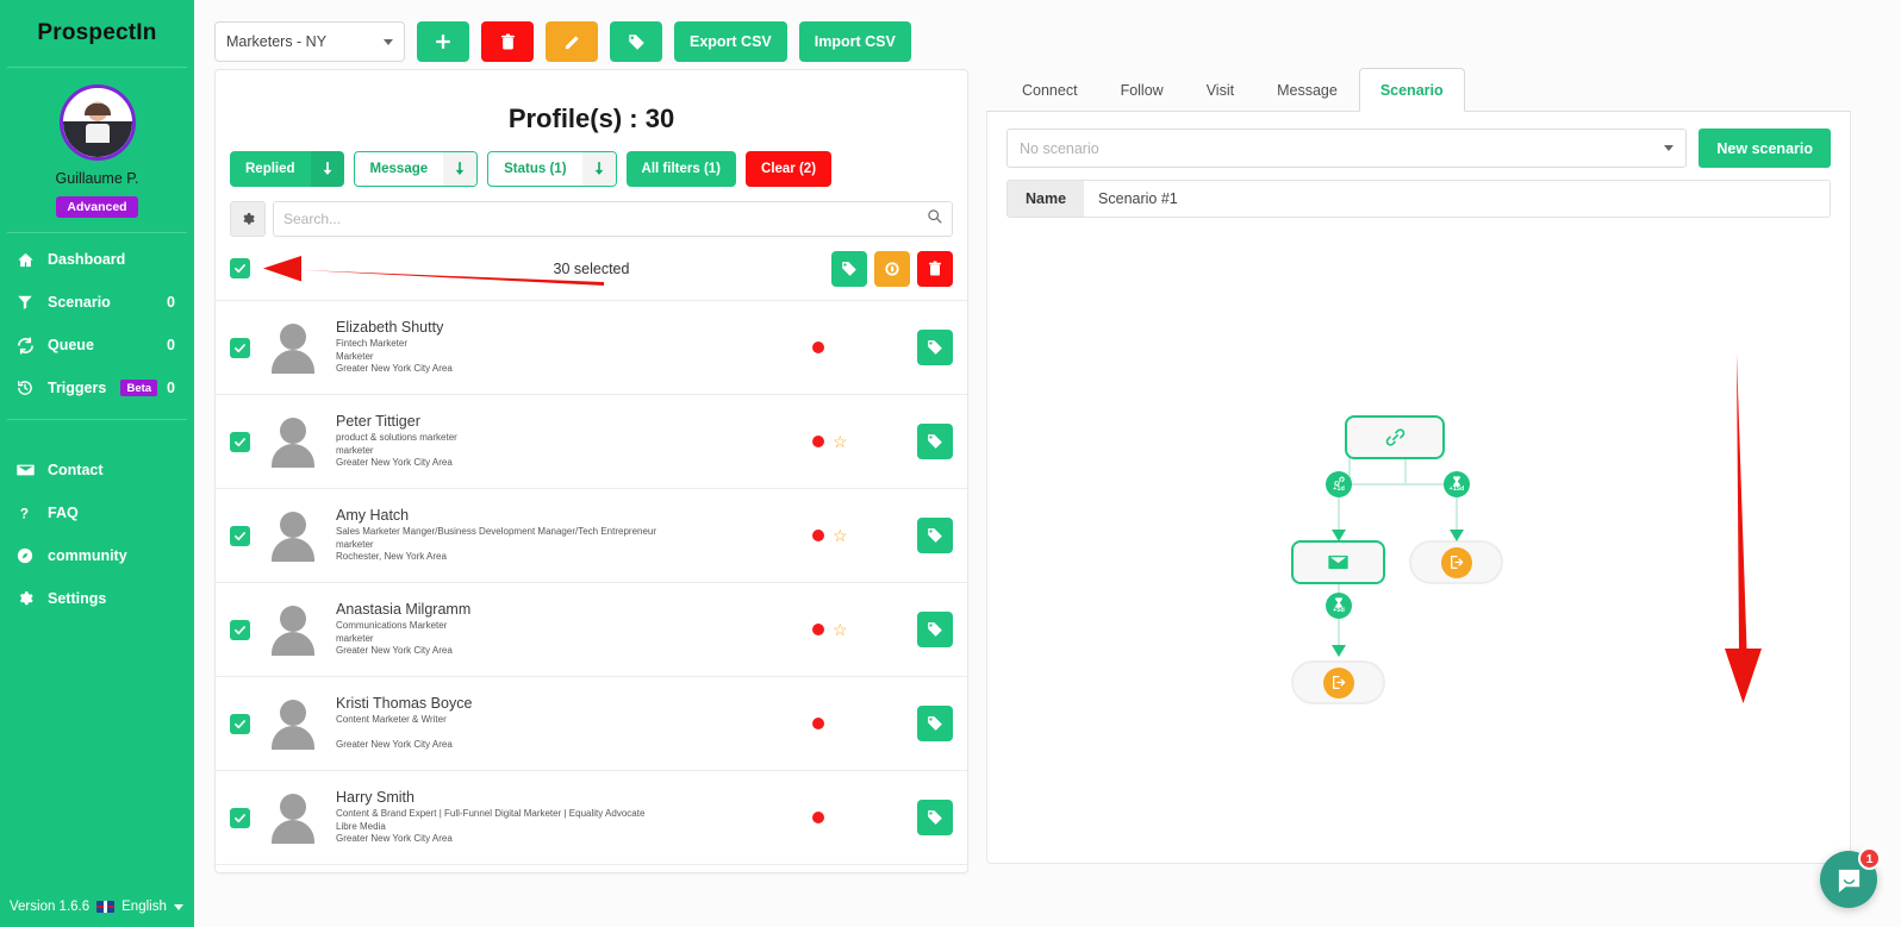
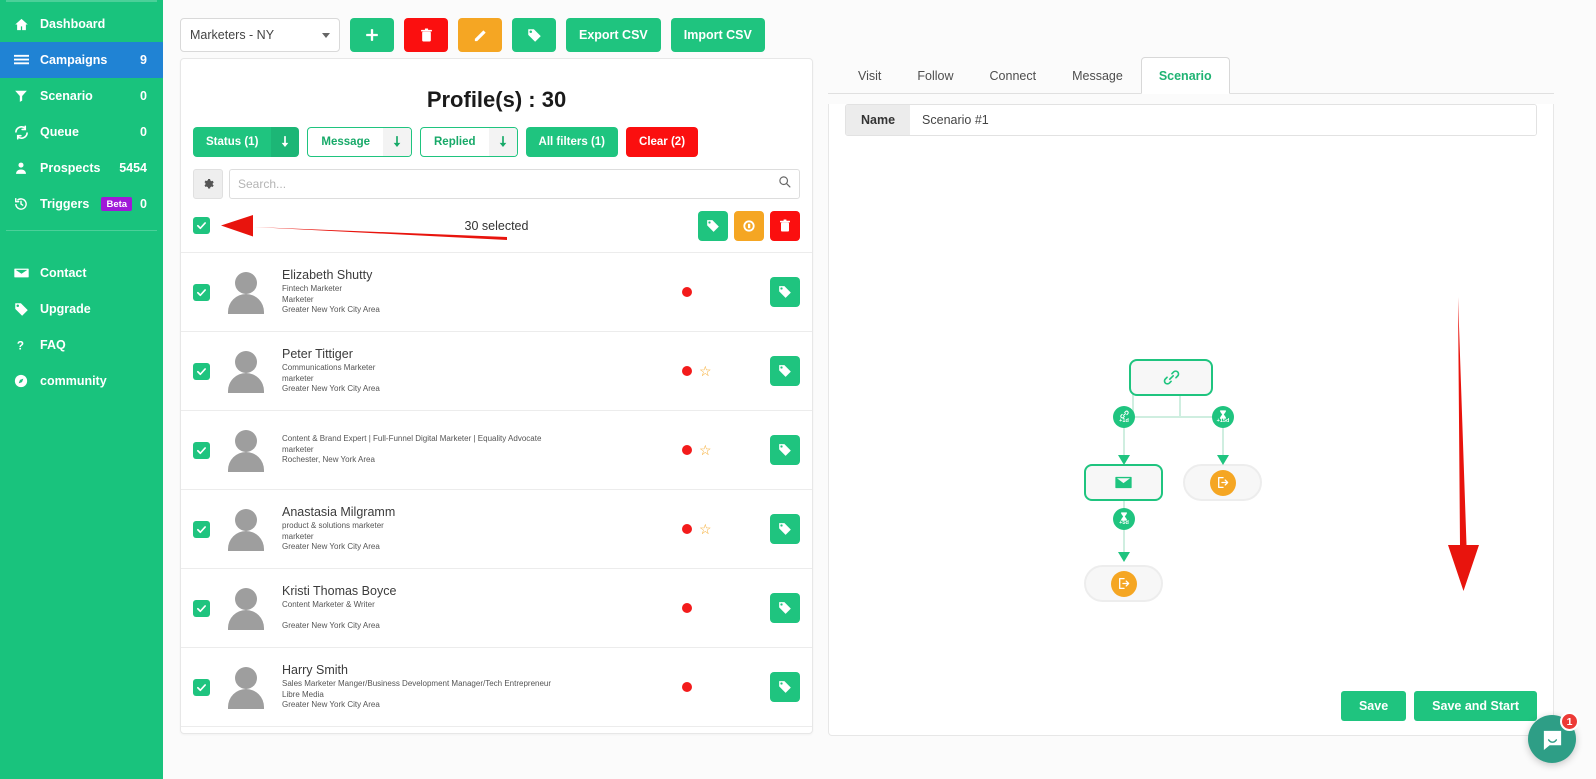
- ProspectIn
- Guillaume P.
- Advanced
  Dashboard
+ Campaigns
+ 9
  Scenario
  0
  Queue
  0
+ Prospects
+ 5454
  Triggers
  Beta
  0
  Contact
+ Upgrade
  ?
  FAQ
  community
- Settings
- Version 1.6.6
- English
  Marketers - NY
  Export CSV
  Import CSV
  Profile(s) : 30
- Replied
+ Status (1)
  Message
- Status (1)
+ Replied
  All filters (1)
  Clear (2)
  Search...
  30 selected
  Elizabeth Shutty
  Fintech Marketer
  Marketer
  Greater New York City Area
  Peter Tittiger
- product & solutions marketer
+ Communications Marketer
  marketer
  Greater New York City Area
  ☆
- Amy Hatch
- Sales Marketer Manger/Business Development Manager/Tech Entrepreneur
+ Content & Brand Expert | Full-Funnel Digital Marketer | Equality Advocate
  marketer
  Rochester, New York Area
  ☆
  Anastasia Milgramm
- Communications Marketer
+ product & solutions marketer
  marketer
  Greater New York City Area
  ☆
  Kristi Thomas Boyce
  Content Marketer & Writer
  Greater New York City Area
  Harry Smith
- Content & Brand Expert | Full-Funnel Digital Marketer | Equality Advocate
+ Sales Marketer Manger/Business Development Manager/Tech Entrepreneur
  Libre Media
  Greater New York City Area
- Connect
+ Visit
  Follow
- Visit
+ Connect
  Message
  Scenario
- No scenario
- New scenario
  Name
  Scenario #1
+ Save
+ Save and Start
  1
